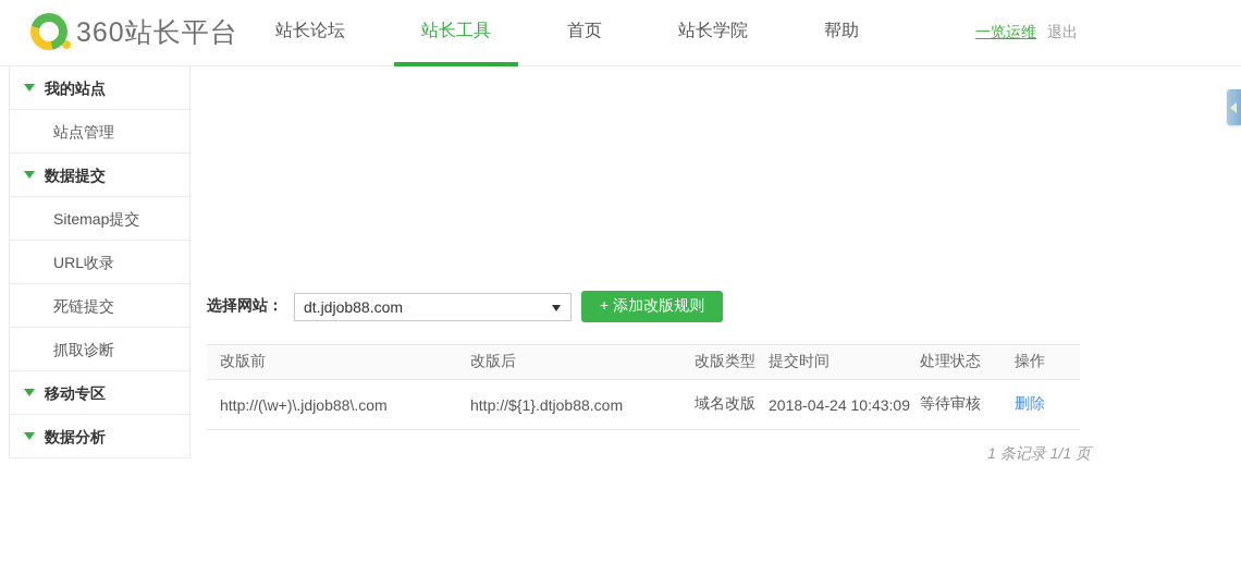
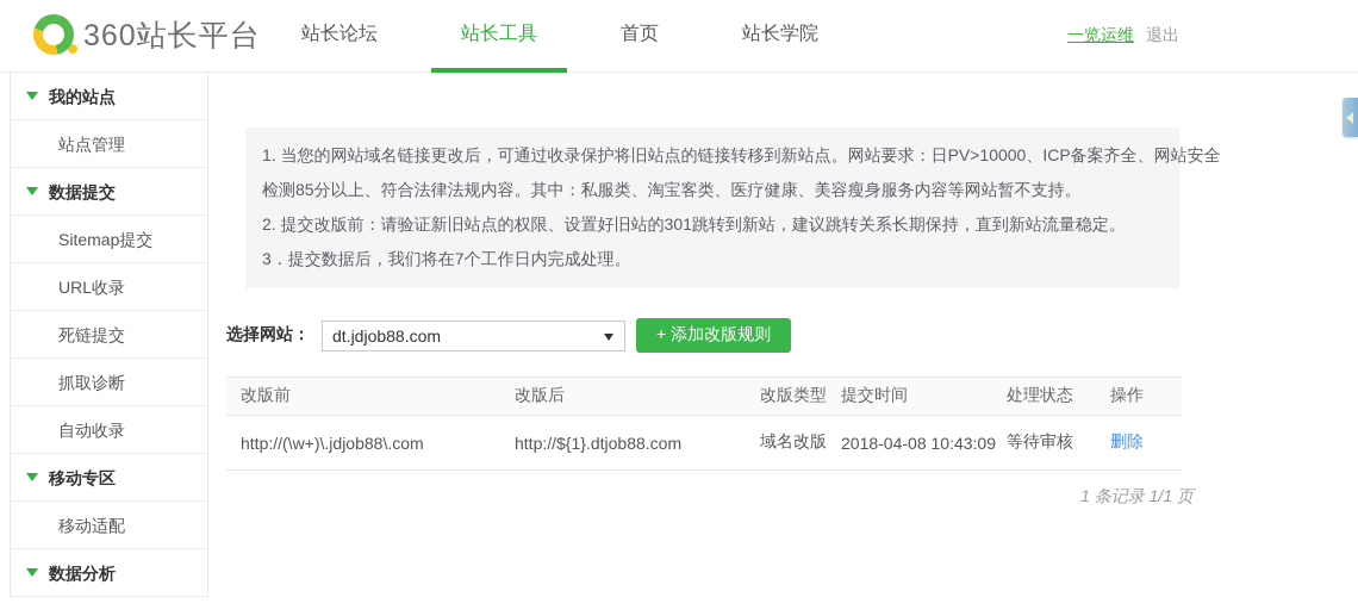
  360站长平台
  站长论坛
  站长工具
  首页
  站长学院
- 帮助
  一览运维
  退出
  我的站点
  站点管理
  数据提交
  Sitemap提交
  URL收录
  死链提交
  抓取诊断
+ 自动收录
  移动专区
+ 移动适配
  数据分析
+ 1. 当您的网站域名链接更改后，可通过收录保护将旧站点的链接转移到新站点。网站要求：日PV>10000、ICP备案齐全、网站安全
+ 检测85分以上、符合法律法规内容。其中：私服类、淘宝客类、医疗健康、美容瘦身服务内容等网站暂不支持。
+ 2. 提交改版前：请验证新旧站点的权限、设置好旧站的301跳转到新站，建议跳转关系长期保持，直到新站流量稳定。
+ 3．提交数据后，我们将在7个工作日内完成处理。
  选择网站：
  dt.jdjob88.com
  + 添加改版规则
  改版前	改版后	改版类型	提交时间	处理状态	操作
- http://(\w+)\.jdjob88\.com	http://${1}.dtjob88.com	域名改版	2018-04-24 10:43:09	等待审核	删除
+ http://(\w+)\.jdjob88\.com	http://${1}.dtjob88.com	域名改版	2018-04-08 10:43:09	等待审核	删除
  1 条记录 1/1 页
